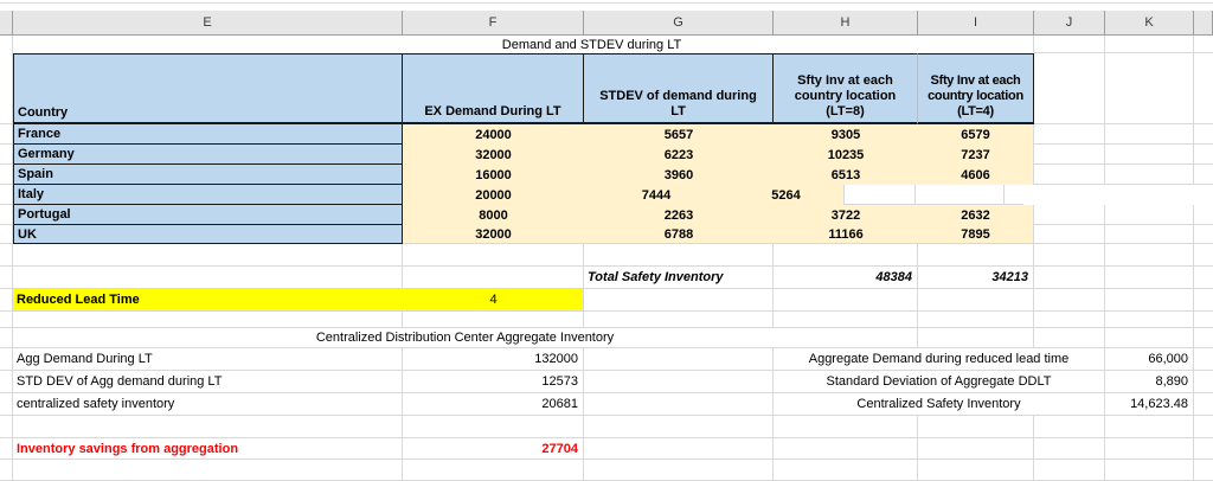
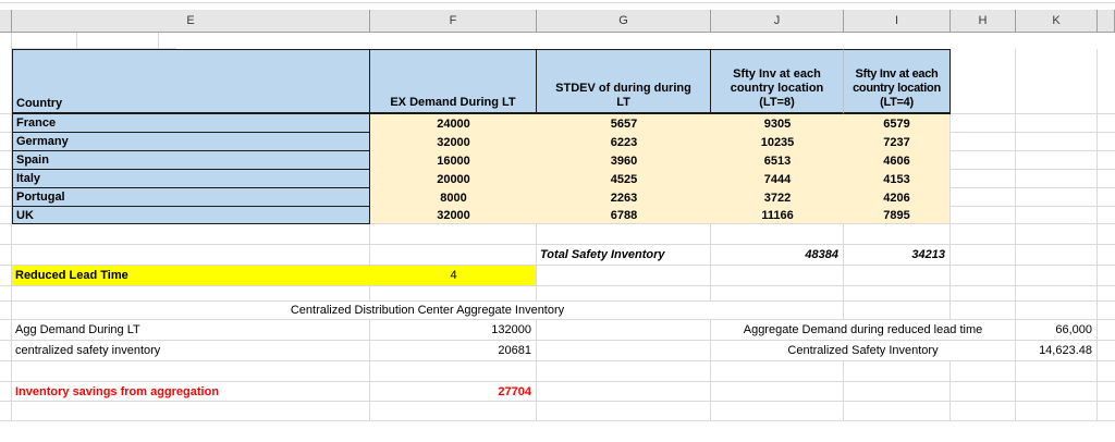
  E
  F
  G
- H
+ J
  I
- J
+ H
  K
- Demand and STDEV during LT
  Country
  EX Demand During LT
- STDEV of demand during LT
+ STDEV of during during LT
  Sfty Inv at each country location (LT=8)
  Sfty Inv at each country location (LT=4)
  France
  24000
  5657
  9305
  6579
  Germany
  32000
  6223
  10235
  7237
  Spain
  16000
  3960
  6513
  4606
  Italy
  20000
+ 4525
  7444
- 5264
+ 4153
  Portugal
  8000
  2263
  3722
- 2632
+ 4206
  UK
  32000
  6788
  11166
  7895
  Total Safety Inventory
  48384
  34213
  Reduced Lead Time
  4
  Centralized Distribution Center Aggregate Inventory
  Agg Demand During LT
  132000
  Aggregate Demand during reduced lead time
  66,000
- STD DEV of Agg demand during LT
- 12573
- Standard Deviation of Aggregate DDLT
- 8,890
  centralized safety inventory
  20681
  Centralized Safety Inventory
  14,623.48
  Inventory savings from aggregation
  27704
